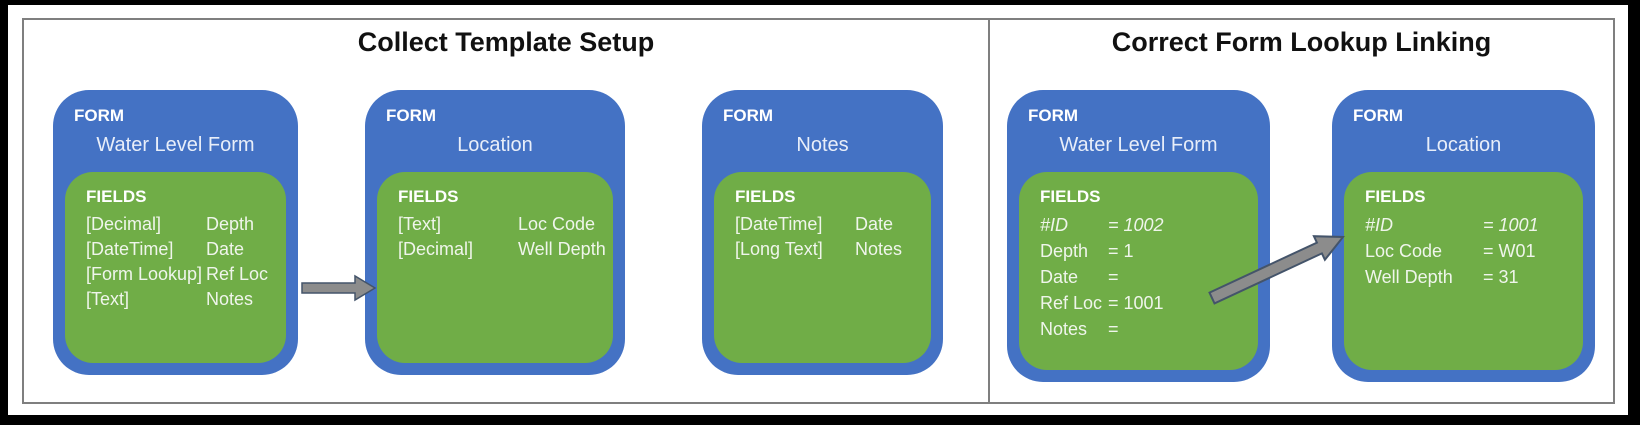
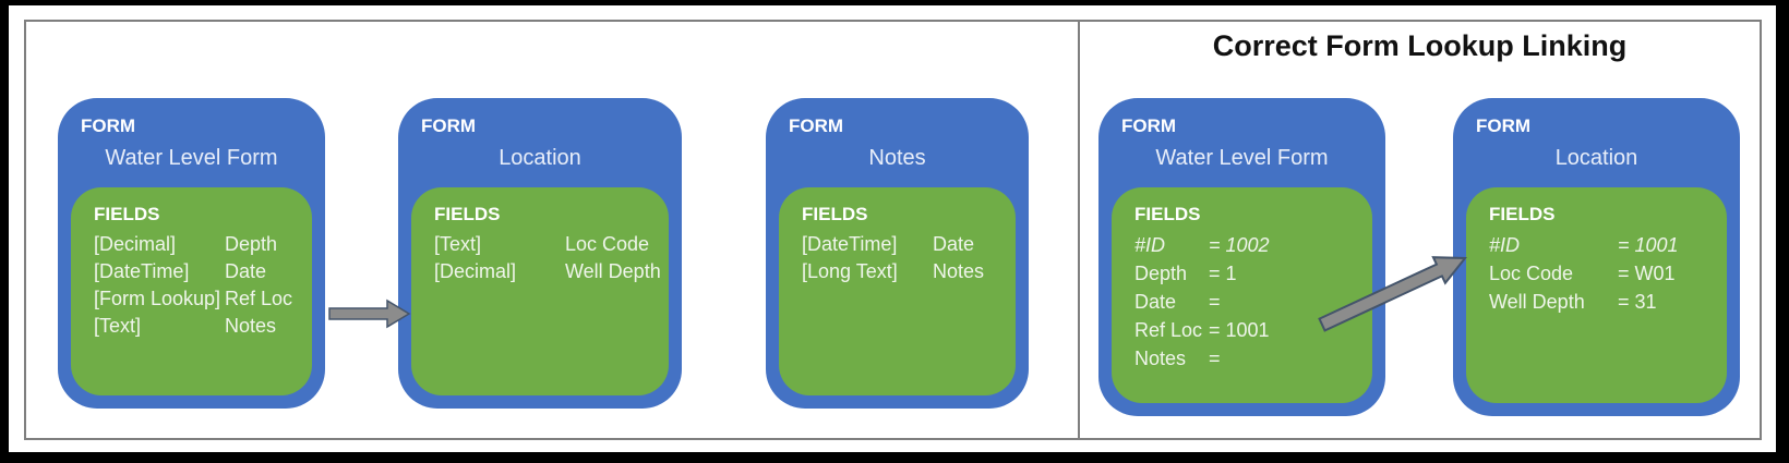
- Collect Template Setup
  Correct Form Lookup Linking
  FORM
  Water Level Form
  FIELDS
  [Decimal]
  Depth
  [DateTime]
  Date
  [Form Lookup]
  Ref Loc
  [Text]
  Notes
  FORM
  Location
  FIELDS
  [Text]
  Loc Code
  [Decimal]
  Well Depth
  FORM
  Notes
  FIELDS
  [DateTime]
  Date
  [Long Text]
  Notes
  FORM
  Water Level Form
  FIELDS
  #ID
  = 1002
  Depth
  = 1
  Date
  =
  Ref Loc
  = 1001
  Notes
  =
  FORM
  Location
  FIELDS
  #ID
  = 1001
  Loc Code
  = W01
  Well Depth
  = 31
